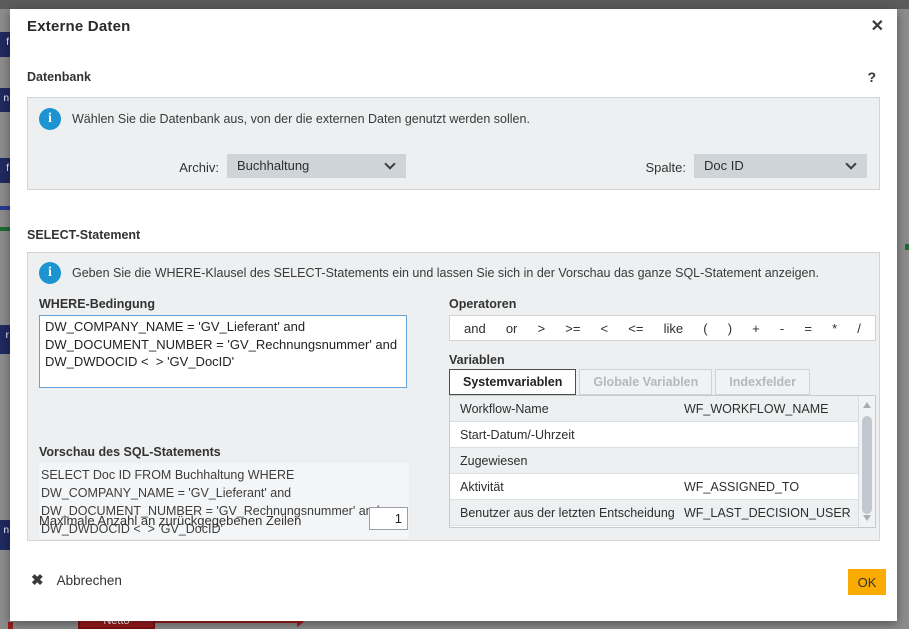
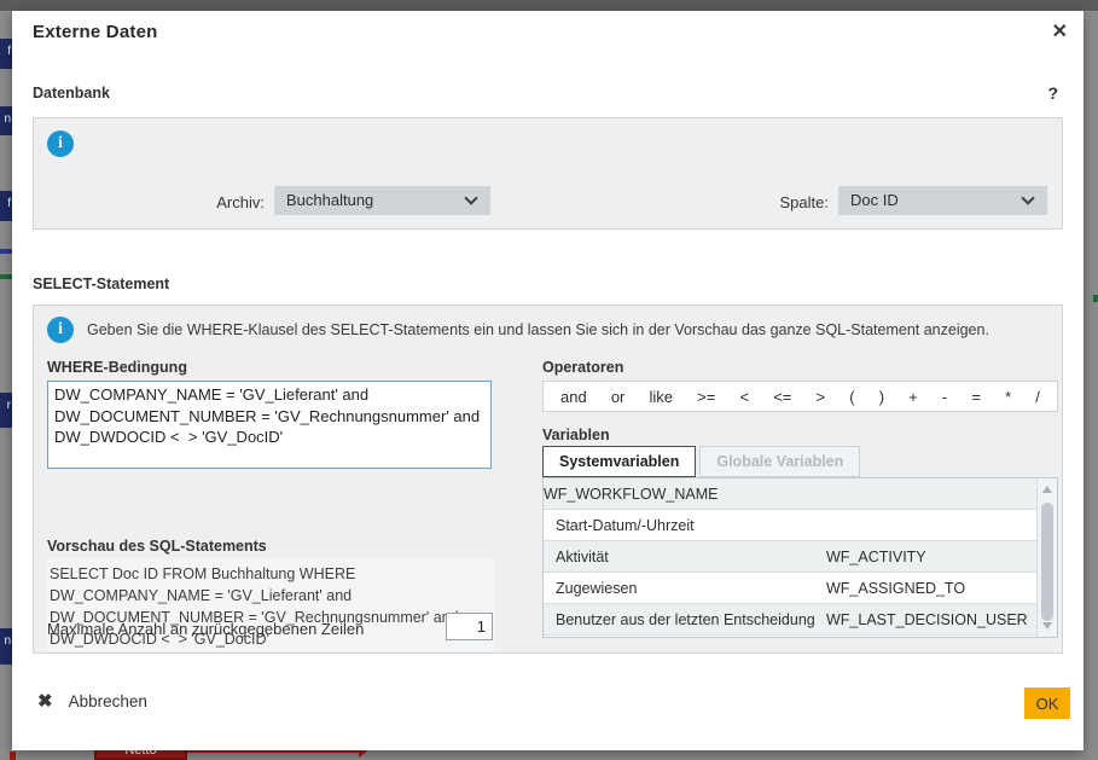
  f
  n
  f
  r
  n
  Netto
  Externe Daten
  ✕
  Datenbank
  ?
  i
- Wählen Sie die Datenbank aus, von der die externen Daten genutzt werden sollen.
  Archiv:
  Buchhaltung
  Spalte:
  Doc ID
  SELECT-Statement
  i
  Geben Sie die WHERE-Klausel des SELECT-Statements ein und lassen Sie sich in der Vorschau das ganze SQL-Statement anzeigen.
  WHERE-Bedingung
  DW_COMPANY_NAME = 'GV_Lieferant' and
  DW_DOCUMENT_NUMBER = 'GV_Rechnungsnummer' and
  DW_DWDOCID < > 'GV_DocID'
  Vorschau des SQL-Statements
  SELECT Doc ID FROM Buchhaltung WHERE DW_COMPANY_NAME = 'GV_Lieferant' and DW_DOCUMENT_NUMBER = 'GV_Rechnungsnummer' a DW_DWDOCID < > 'GV_DocID'
  Maximale Anzahl an zurückgegebenen Zeilen
  1
  Operatoren
  and
  or
- >
+ like
  >=
  <
  <=
- like
+ >
  (
  )
  +
  -
  =
  *
  /
  Variablen
  Systemvariablen
  Globale Variablen
- Indexfelder
- Workflow-Name
  WF_WORKFLOW_NAME
  Start-Datum/-Uhrzeit
- Zugewiesen
+ Aktivität
+ WF_ACTIVITY
- Aktivität
+ Zugewiesen
  WF_ASSIGNED_TO
  Benutzer aus der letzten Entscheidung
  WF_LAST_DECISION_USER
  ✖
  Abbrechen
  OK
